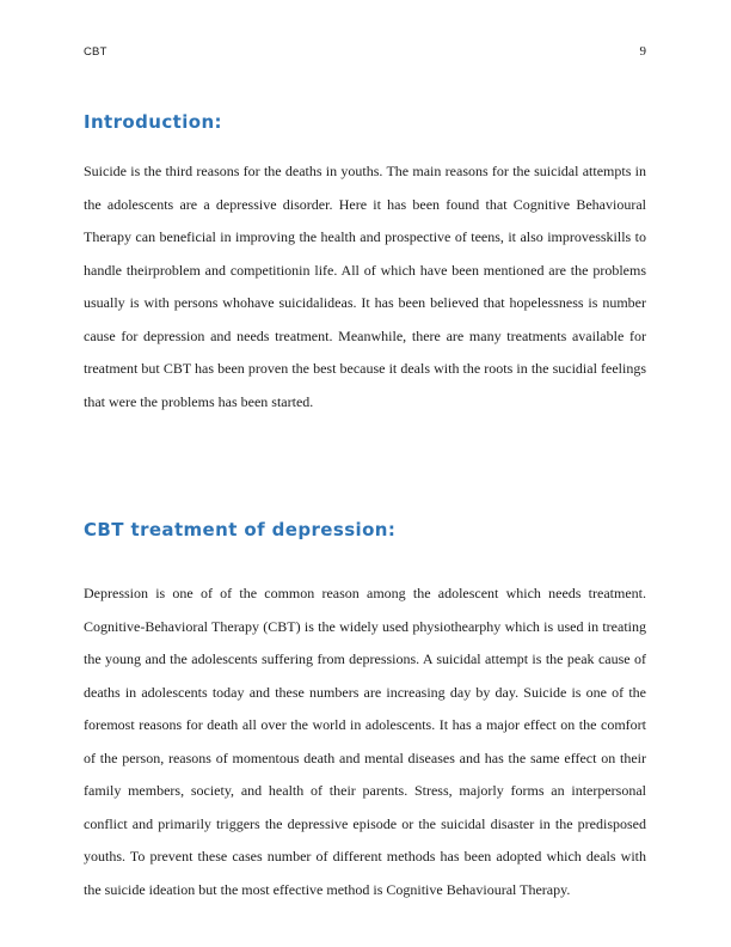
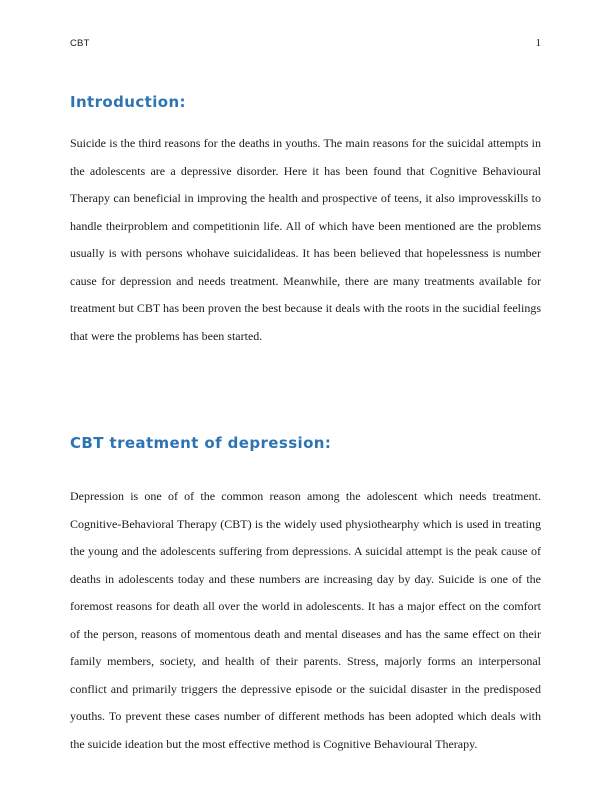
  CBT
- 9
+ 1
  Introduction:
  Suicide is the third reasons for the deaths in youths. The main reasons for the suicidal attempts in the adolescents are a depressive disorder. Here it has been found that Cognitive Behavioural Therapy can beneficial in improving the health and prospective of teens, it also improvesskills to handle theirproblem and competitionin life. All of which have been mentioned are the problems usually is with persons whohave suicidalideas. It has been believed that hopelessness is number cause for depression and needs treatment. Meanwhile, there are many treatments available for treatment but CBT has been proven the best because it deals with the roots in the sucidial feelings that were the problems has been started.
  CBT treatment of depression:
  Depression is one of of the common reason among the adolescent which needs treatment. Cognitive-Behavioral Therapy (CBT) is the widely used physiothearphy which is used in treating the young and the adolescents suffering from depressions. A suicidal attempt is the peak cause of deaths in adolescents today and these numbers are increasing day by day. Suicide is one of the foremost reasons for death all over the world in adolescents. It has a major effect on the comfort of the person, reasons of momentous death and mental diseases and has the same effect on their family members, society, and health of their parents. Stress, majorly forms an interpersonal conflict and primarily triggers the depressive episode or the suicidal disaster in the predisposed youths. To prevent these cases number of different methods has been adopted which deals with the suicide ideation but the most effective method is Cognitive Behavioural Therapy.
